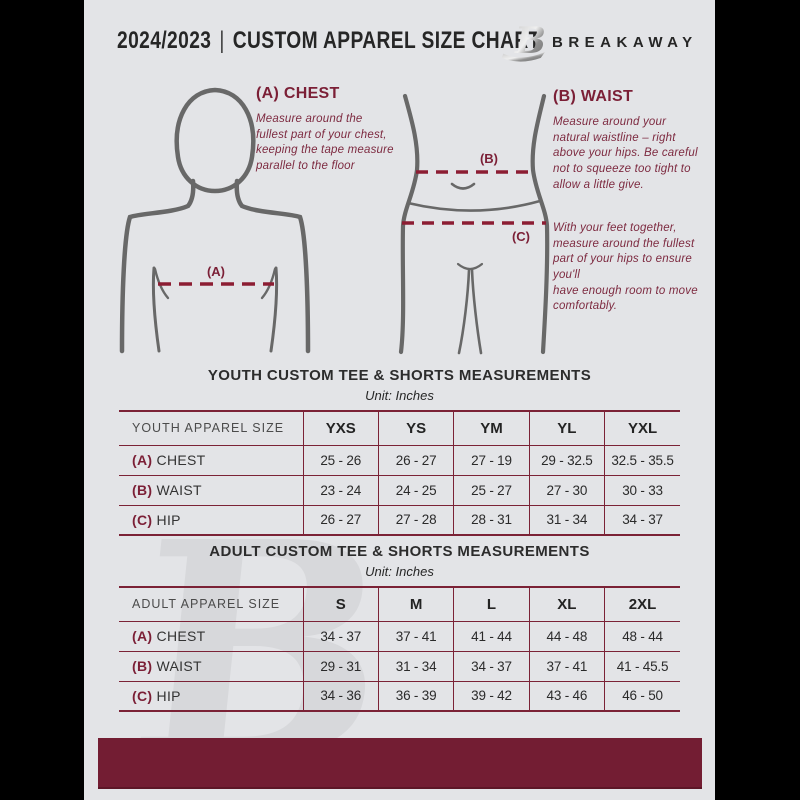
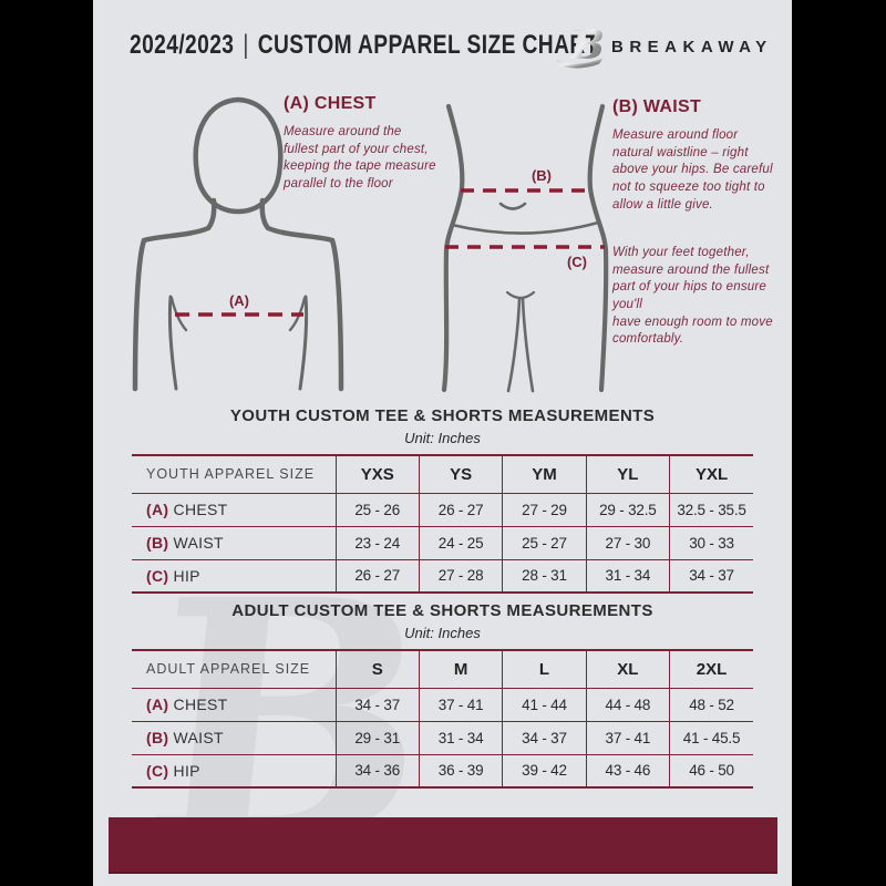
  2024/2023 | CUSTOM APPAREL SIZE CHART
  B
  BREAKAWAY
  (A)
  (B)
  (C)
  (A) CHEST
  Measure around the fullest part of your chest, keeping the tape measure parallel to the floor
  (B) WAIST
- Measure around your natural waistline – right above your hips. Be careful not to squeeze too tight to allow a little give.
+ Measure around floor natural waistline – right above your hips. Be careful not to squeeze too tight to allow a little give.
  With your feet together, measure around the fullest part of your hips to ensure you'll
  have enough room to move comfortably.
  YOUTH CUSTOM TEE & SHORTS MEASUREMENTS
  Unit: Inches
  YOUTH APPAREL SIZE	YXS	YS	YM	YL	YXL
- (A) CHEST	25 - 26	26 - 27	27 - 19	29 - 32.5	32.5 - 35.5
+ (A) CHEST	25 - 26	26 - 27	27 - 29	29 - 32.5	32.5 - 35.5
  (B) WAIST	23 - 24	24 - 25	25 - 27	27 - 30	30 - 33
  (C) HIP	26 - 27	27 - 28	28 - 31	31 - 34	34 - 37
  ADULT CUSTOM TEE & SHORTS MEASUREMENTS
  Unit: Inches
  ADULT APPAREL SIZE	S	M	L	XL	2XL
- (A) CHEST	34 - 37	37 - 41	41 - 44	44 - 48	48 - 44
+ (A) CHEST	34 - 37	37 - 41	41 - 44	44 - 48	48 - 52
  (B) WAIST	29 - 31	31 - 34	34 - 37	37 - 41	41 - 45.5
  (C) HIP	34 - 36	36 - 39	39 - 42	43 - 46	46 - 50
